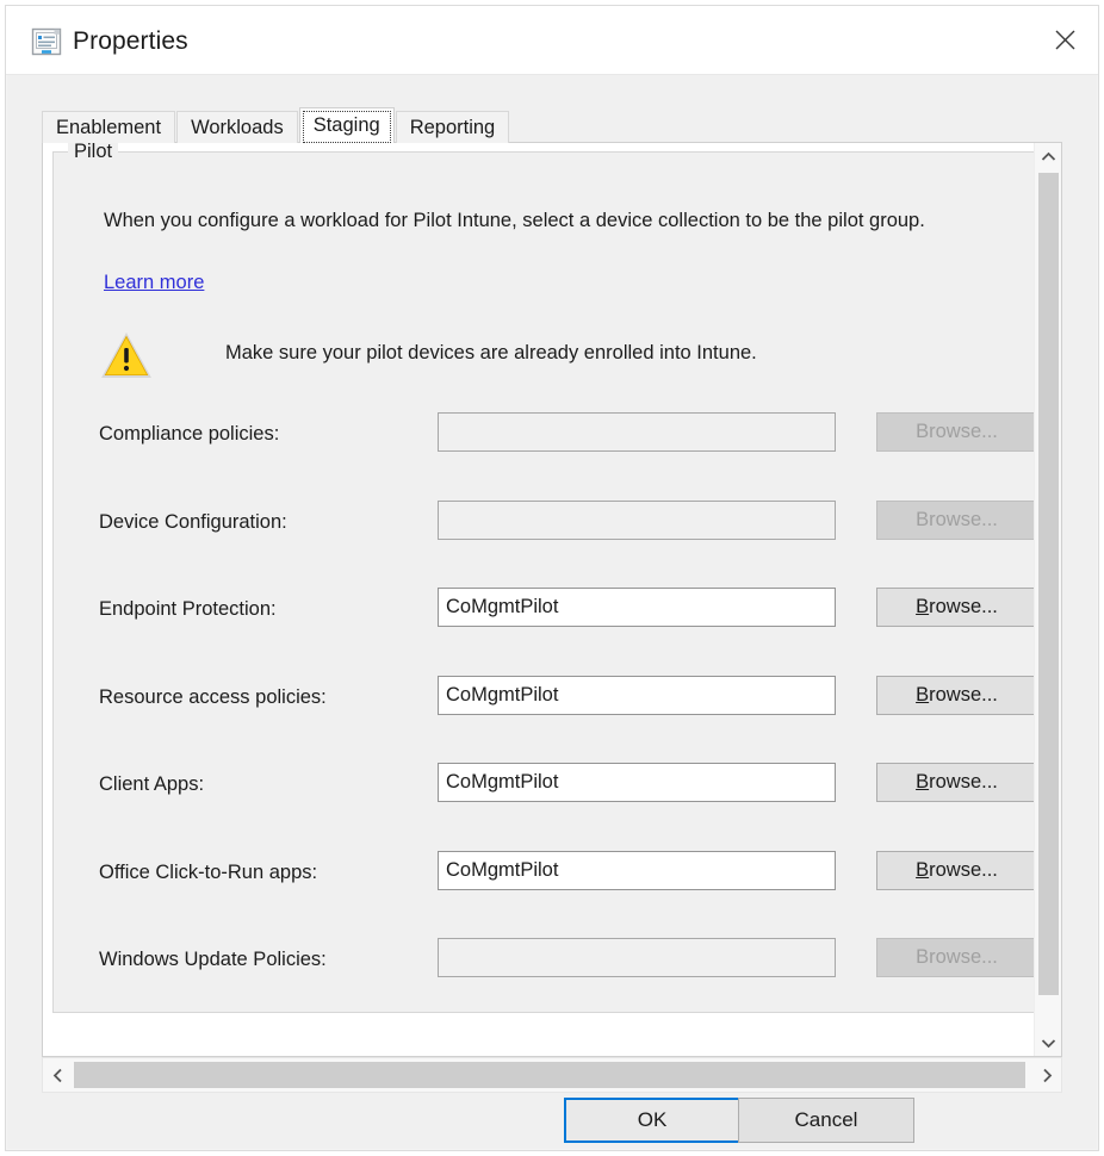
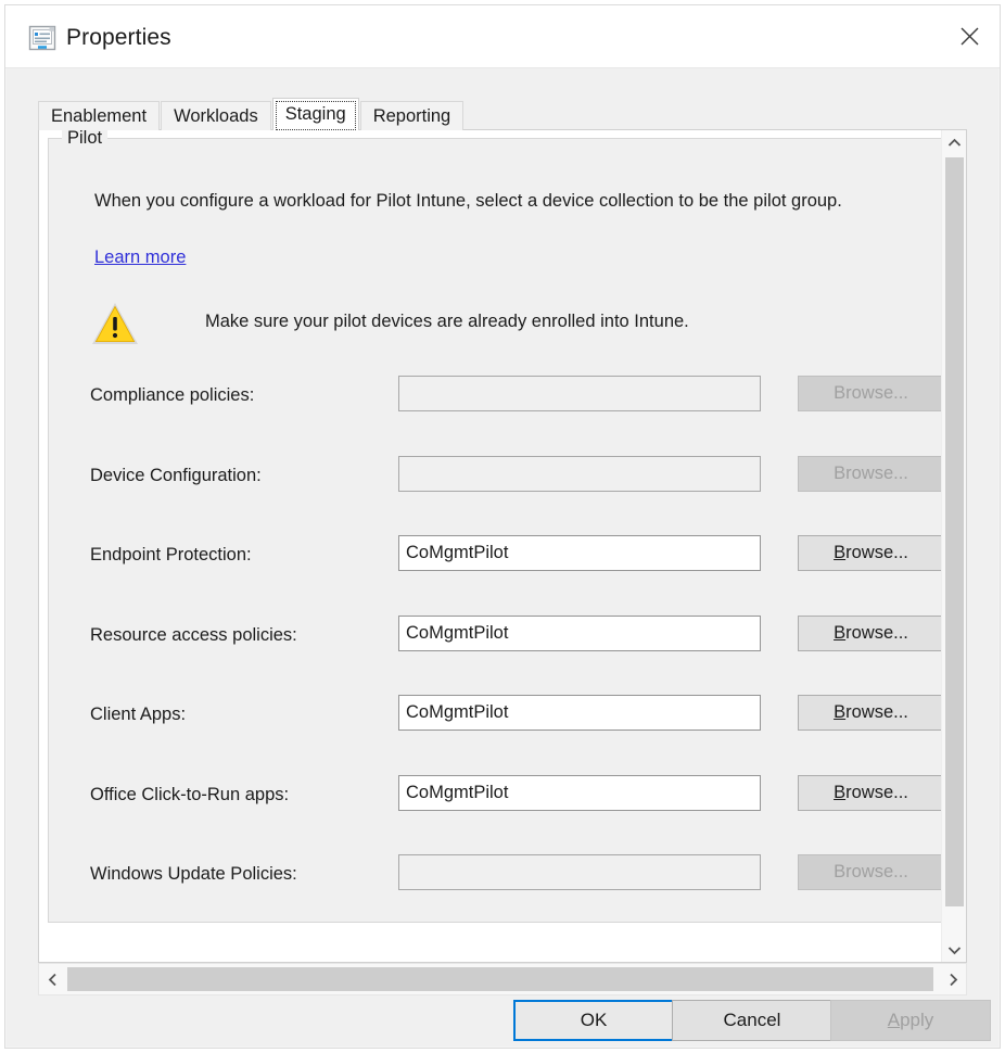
  Properties
  Enablement
  Workloads
  Staging
  Reporting
  Pilot
  When you configure a workload for Pilot Intune, select a device collection to be the pilot group.
  Learn more
  Make sure your pilot devices are already enrolled into Intune.
  Compliance policies:
  B
  rowse...
  Device Configuration:
  B
  rowse...
  Endpoint Protection:
  CoMgmtPilot
  B
  rowse...
  Resource access policies:
  CoMgmtPilot
  B
  rowse...
  Client Apps:
  CoMgmtPilot
  B
  rowse...
  Office Click-to-Run apps:
  CoMgmtPilot
  B
  rowse...
  Windows Update Policies:
  B
  rowse...
  OK
  Cancel
+ A
+ pply
